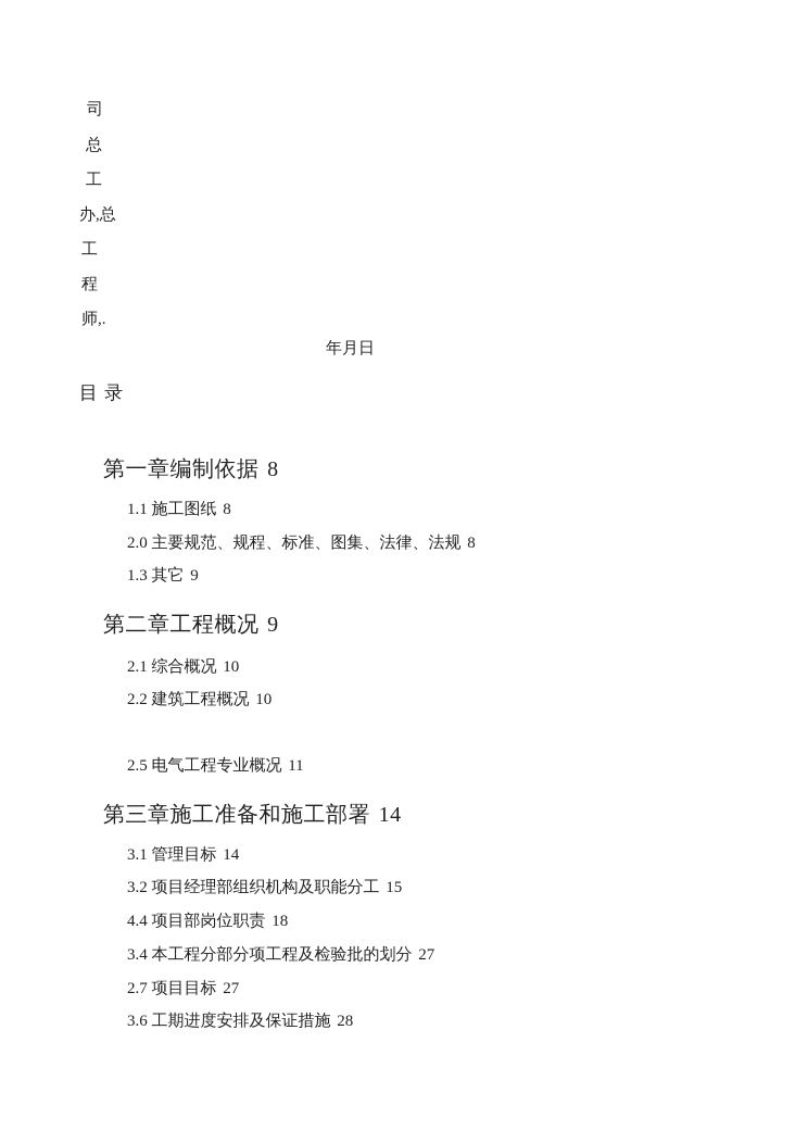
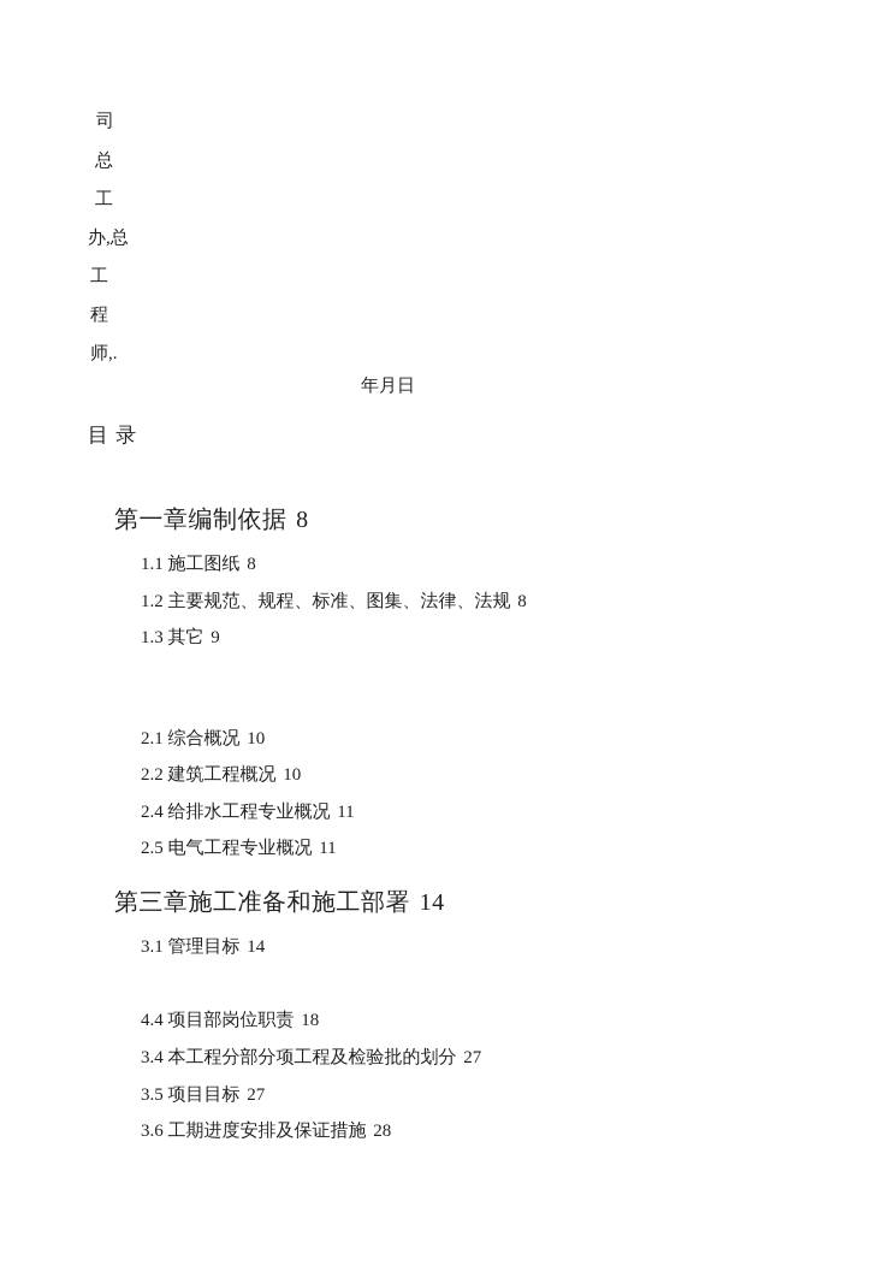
  司
  总
  工
  办,总
  工
  程
  师,.
  年月日
  目 录
  第一章编制依据 8
  1.1 施工图纸 8
- 2.0 主要规范、规程、标准、图集、法律、法规 8
+ 1.2 主要规范、规程、标准、图集、法律、法规 8
  1.3 其它 9
- 第二章工程概况 9
  2.1 综合概况 10
  2.2 建筑工程概况 10
+ 2.4 给排水工程专业概况 11
  2.5 电气工程专业概况 11
  第三章施工准备和施工部署 14
  3.1 管理目标 14
- 3.2 项目经理部组织机构及职能分工 15
  4.4 项目部岗位职责 18
  3.4 本工程分部分项工程及检验批的划分 27
- 2.7 项目目标 27
+ 3.5 项目目标 27
  3.6 工期进度安排及保证措施 28
